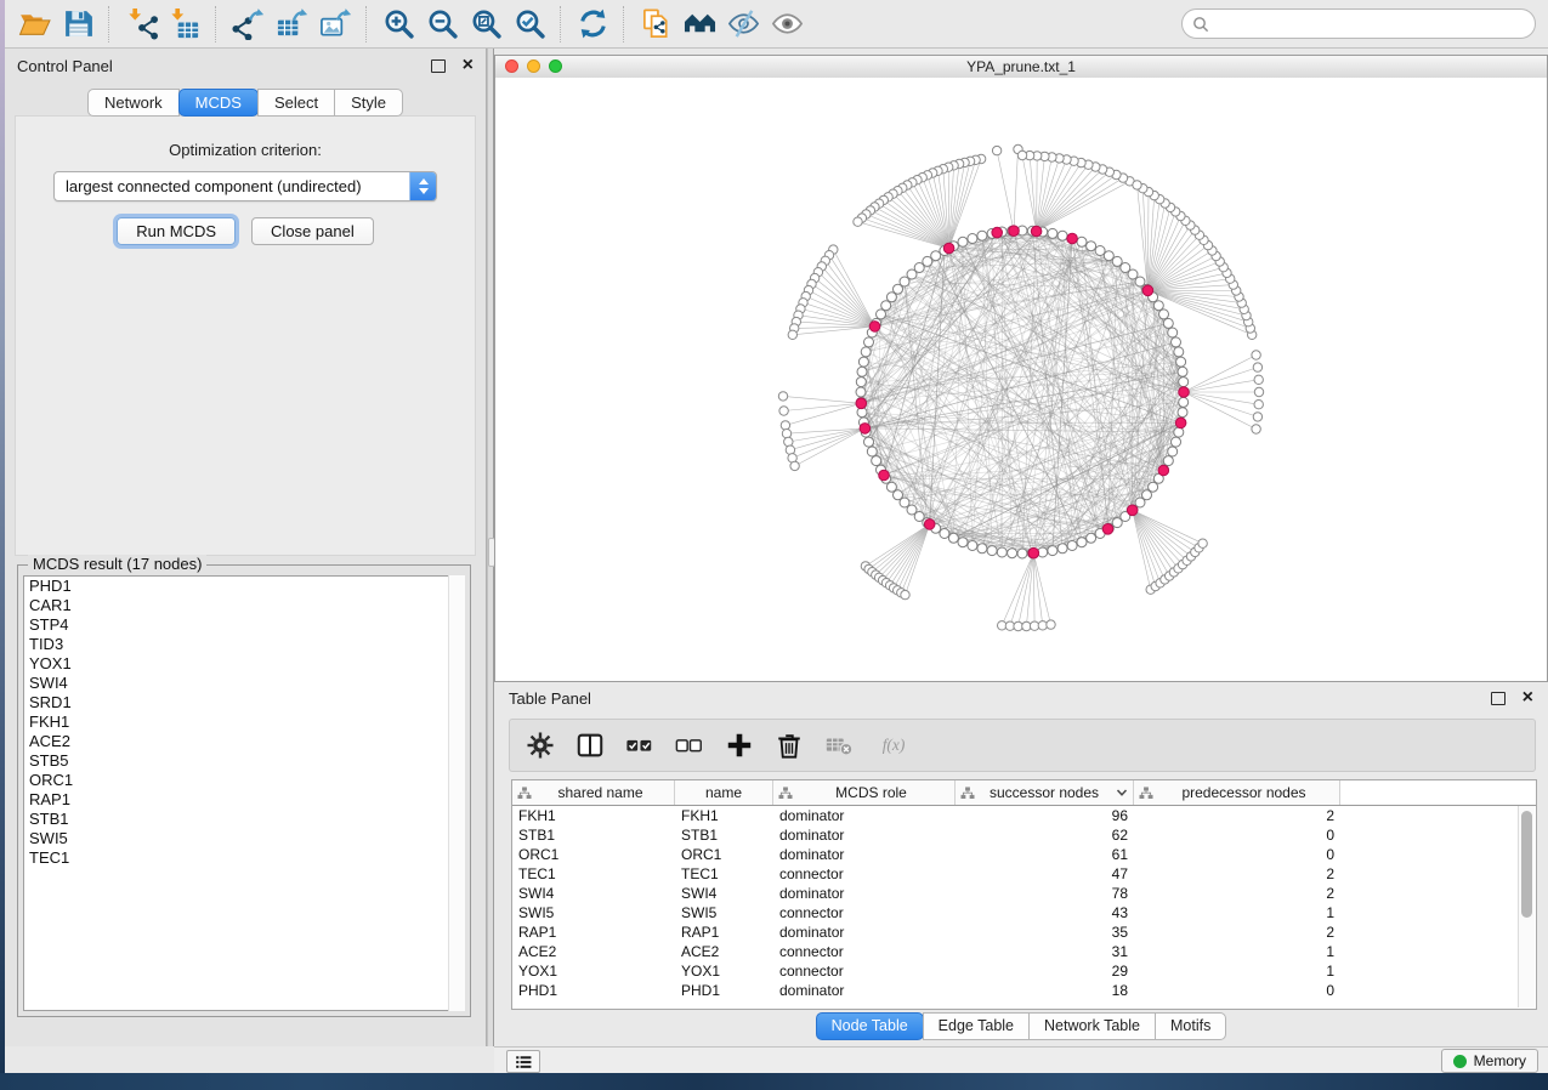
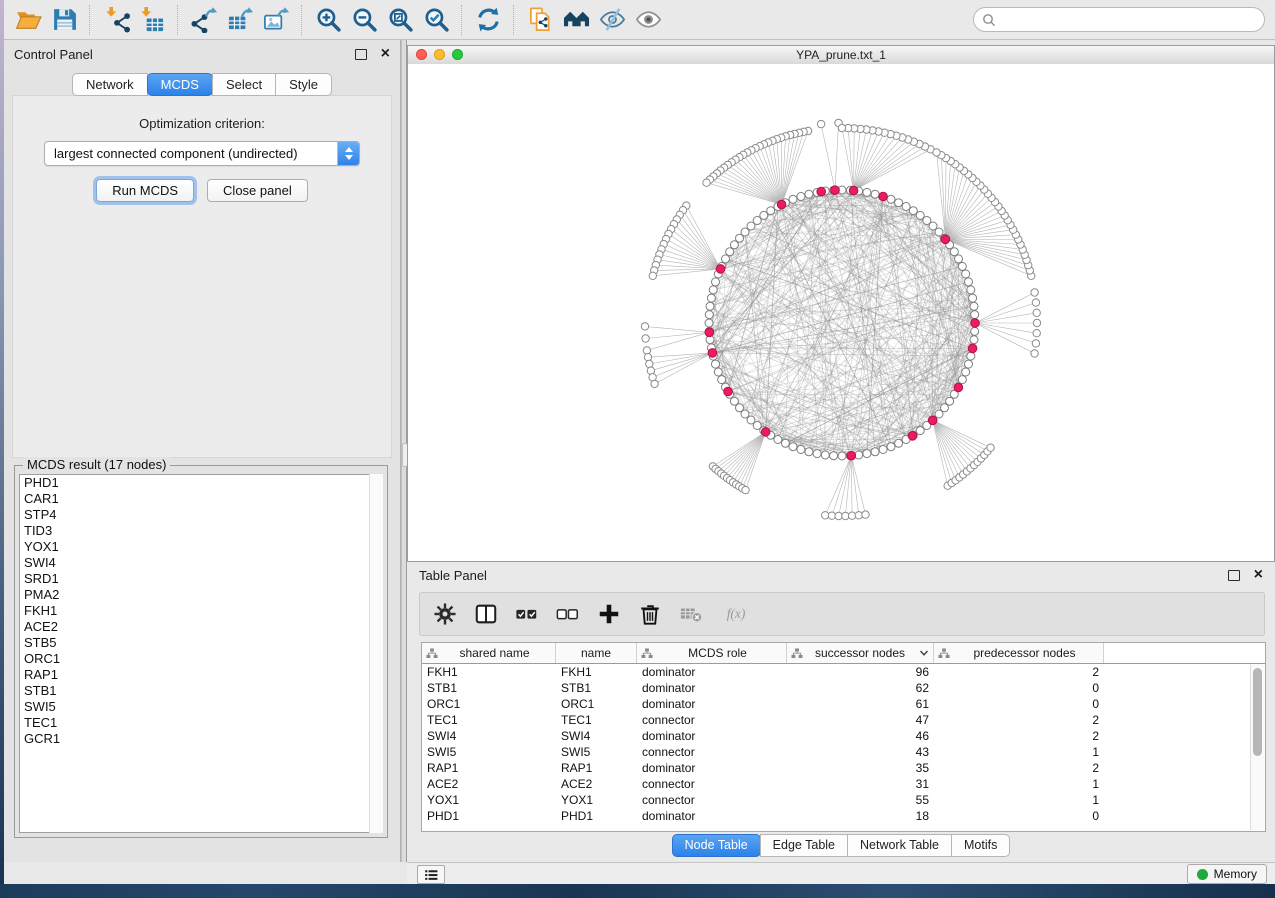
  Control Panel
  ×
  Network
  MCDS
  Select
  Style
  Optimization criterion:
  largest connected component (undirected)
  Run MCDS
  Close panel
  MCDS result (17 nodes)
  PHD1
  CAR1
  STP4
  TID3
  YOX1
  SWI4
  SRD1
+ PMA2
  FKH1
  ACE2
  STB5
  ORC1
  RAP1
  STB1
  SWI5
  TEC1
+ GCR1
  YPA_prune.txt_1
  Table Panel
  ×
  f(x)
  shared name
  name
  MCDS role
  successor nodes
  predecessor nodes
  FKH1
  FKH1
  dominator
  96
  2
  STB1
  STB1
  dominator
  62
  0
  ORC1
  ORC1
  dominator
  61
  0
  TEC1
  TEC1
  connector
  47
  2
  SWI4
  SWI4
  dominator
- 78
+ 46
  2
  SWI5
  SWI5
  connector
  43
  1
  RAP1
  RAP1
  dominator
  35
  2
  ACE2
  ACE2
  connector
  31
  1
  YOX1
  YOX1
  connector
- 29
+ 55
  1
  PHD1
  PHD1
  dominator
  18
  0
  Node Table
  Edge Table
  Network Table
  Motifs
  Memory
